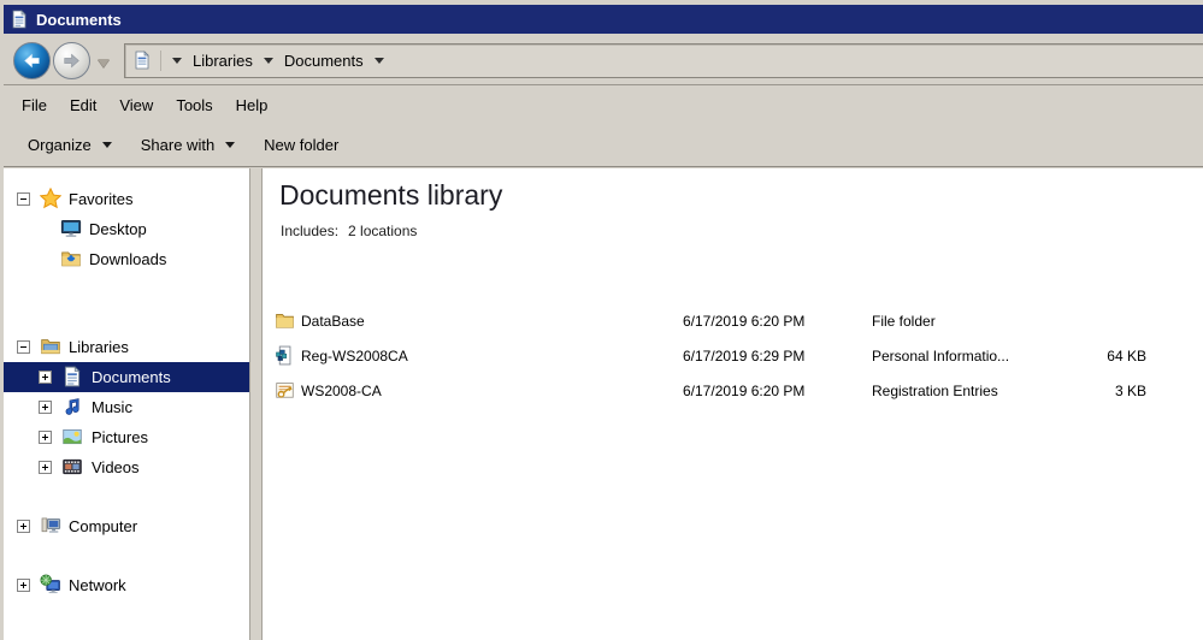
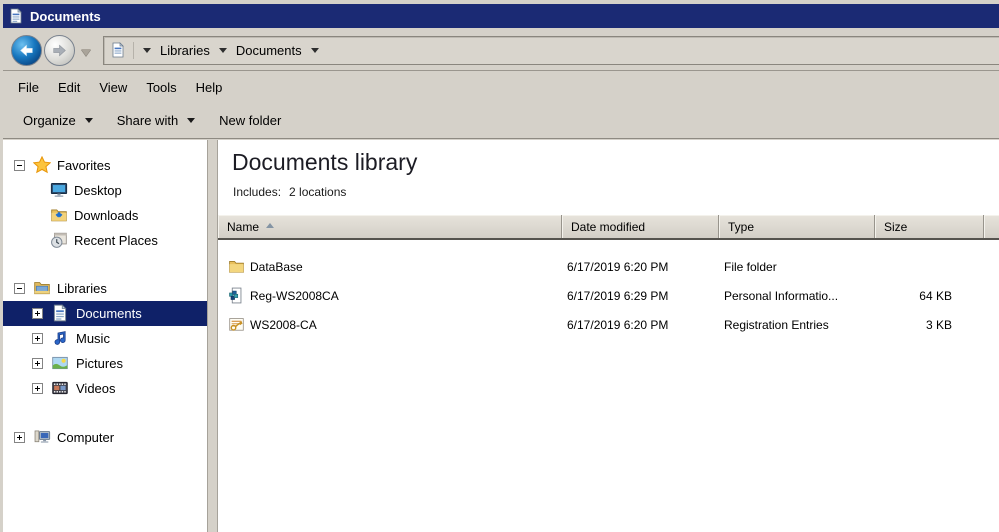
  Documents
  Libraries
  Documents
  File
  Edit
  View
  Tools
  Help
  Organize
  Share with
  New folder
  Favorites
  Desktop
  Downloads
+ Recent Places
  Libraries
  Documents
  Music
  Pictures
  Videos
  Computer
- Network
  Documents library
  Includes: 2 locations
+ Name
+ Date modified
+ Type
+ Size
  DataBase
  6/17/2019 6:20 PM
  File folder
  Reg-WS2008CA
  6/17/2019 6:29 PM
  Personal Informatio...
  64 KB
  WS2008-CA
  6/17/2019 6:20 PM
  Registration Entries
  3 KB
